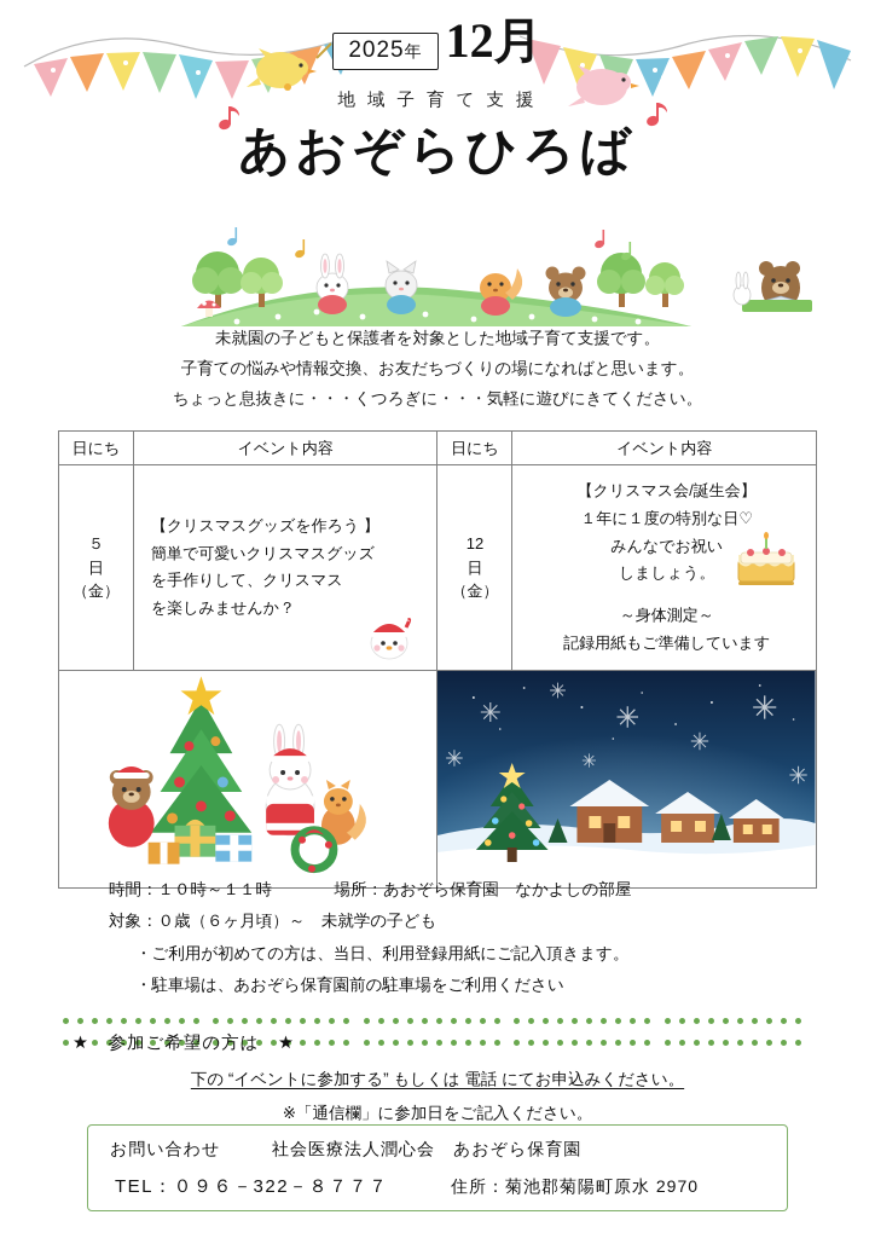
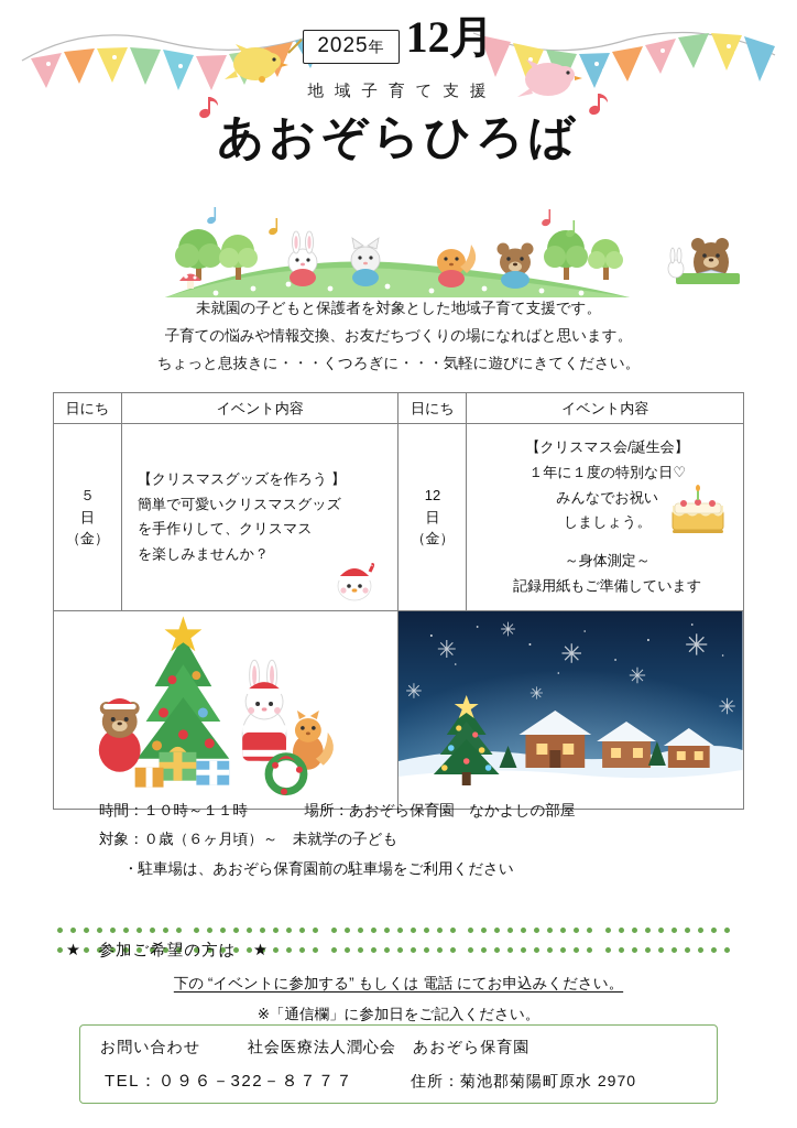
  2025年
  12月
  地 域 子 育 て 支 援
  あおぞらひろば
  未就園の子どもと保護者を対象とした地域子育て支援です。
  子育ての悩みや情報交換、お友だちづくりの場になればと思います。
  ちょっと息抜きに・・・くつろぎに・・・気軽に遊びにきてください。
  日にち	イベント内容	日にち	イベント内容
  ５ 日 （金）	【クリスマスグッズを作ろう 】 簡単で可愛いクリスマスグッズ を手作りして、クリスマス を楽しみませんか？	12 日 （金）	【クリスマス会/誕生会】 １年に１度の特別な日♡ みんなでお祝い しましょう。 ～身体測定～ 記録用紙もご準備しています
  時間：１０時～１１時 場所：あおぞら保育園 なかよしの部屋
  対象：０歳（６ヶ月頃）～ 未就学の子ども
- ・ご利用が初めての方は、当日、利用登録用紙にご記入頂きます。
  ・駐車場は、あおぞら保育園前の駐車場をご利用ください
  ★ 参加ご希望の方は ★
  下の “イベントに参加する” もしくは 電話 にてお申込みください。
  ※「通信欄」に参加日をご記入ください。
  お問い合わせ
  社会医療法人潤心会 あおぞら保育園
  TEL：０９６－322－８７７７
  住所：菊池郡菊陽町原水 2970
